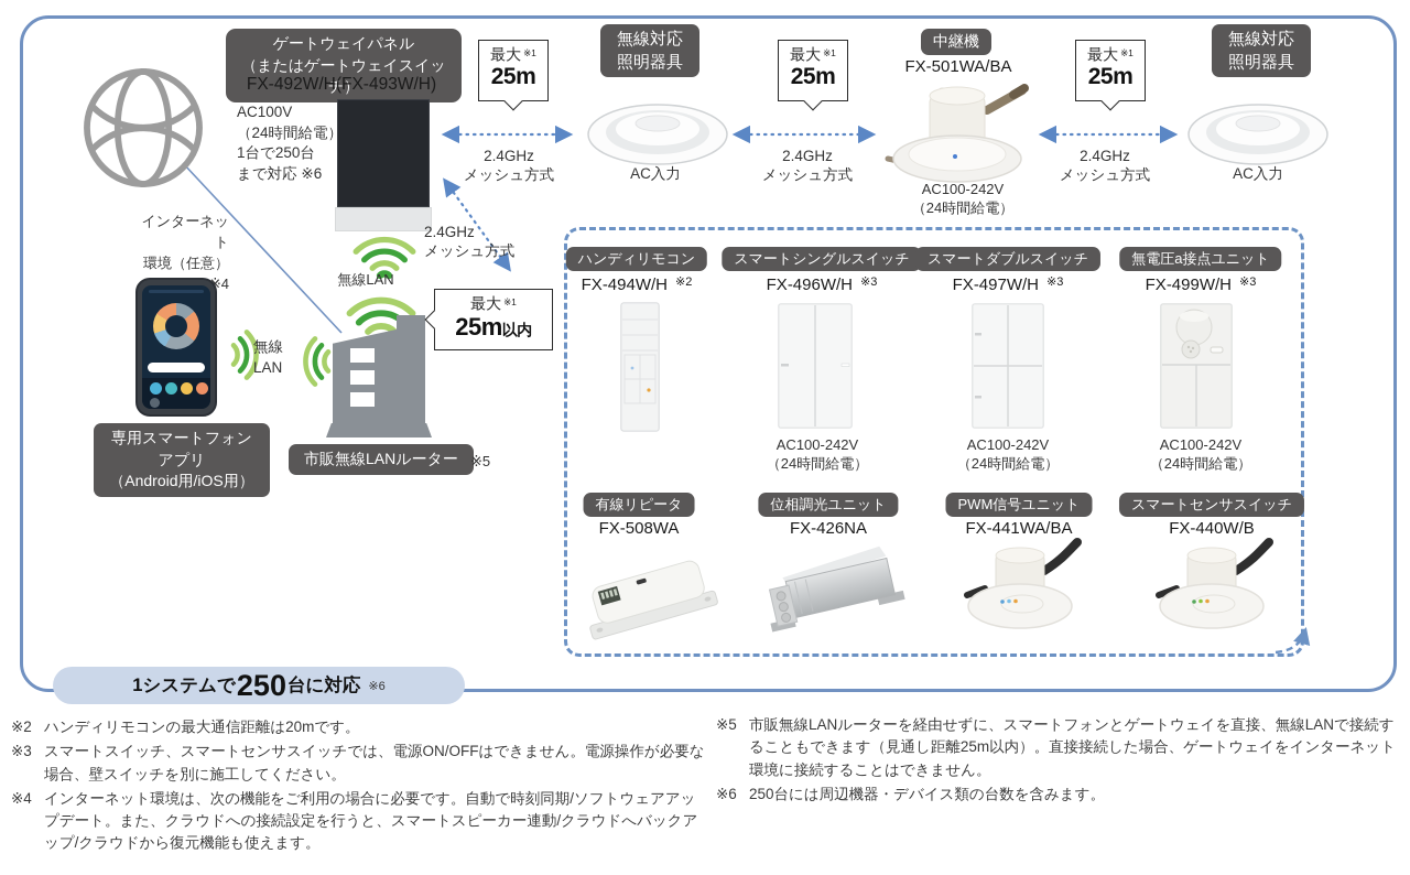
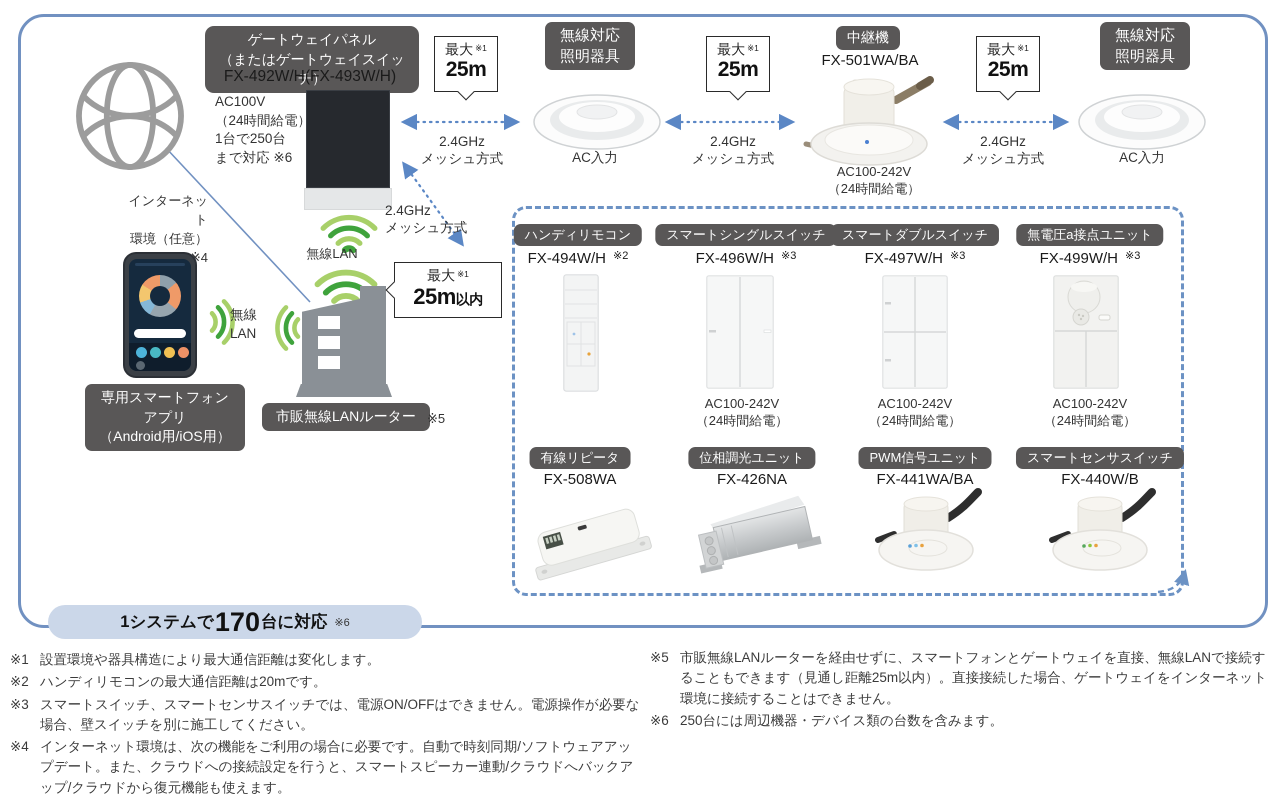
  インターネット
  環境（任意）
  ※4
  ゲートウェイパネル
  （またはゲートウェイスイッチ）
  FX-492W/H(FX-493W/H)
  AC100V
  （24時間給電）
  1台で250台
  まで対応 ※6
  無線LAN
  市販無線LANルーター
  ※5
  最大 ※1
  25m以内
  専用スマートフォンアプリ
  （Android用/iOS用）
  無線
  LAN
  2.4GHz
  メッシュ方式
  最大 ※1
  25m
  2.4GHz
  メッシュ方式
  無線対応
  照明器具
  AC入力
  最大 ※1
  25m
  2.4GHz
  メッシュ方式
  中継機
  FX-501WA/BA
  AC100-242V
  （24時間給電）
  最大 ※1
  25m
  2.4GHz
  メッシュ方式
  無線対応
  照明器具
  AC入力
  ハンディリモコン
  スマートシングルスイッチ
  スマートダブルスイッチ
  無電圧a接点ユニット
  FX-494W/H ※2
  FX-496W/H ※3
  FX-497W/H ※3
  FX-499W/H ※3
  AC100-242V
  （24時間給電）
  AC100-242V
  （24時間給電）
  AC100-242V
  （24時間給電）
  有線リピータ
  位相調光ユニット
  PWM信号ユニット
  スマートセンサスイッチ
  FX-508WA
  FX-426NA
  FX-441WA/BA
  FX-440W/B
  1システムで
- 250
+ 170
  台に対応
  ※6
+ ※1
+ 設置環境や器具構造により最大通信距離は変化します。
  ※2
  ハンディリモコンの最大通信距離は20mです。
  ※3
  スマートスイッチ、スマートセンサスイッチでは、電源ON/OFFはできません。電源操作が必要な場合、壁スイッチを別に施工してください。
  ※4
  インターネット環境は、次の機能をご利用の場合に必要です。自動で時刻同期/ソフトウェアアップデート。また、クラウドへの接続設定を行うと、スマートスピーカー連動/クラウドへバックアップ/クラウドから復元機能も使えます。
  ※5
  市販無線LANルーターを経由せずに、スマートフォンとゲートウェイを直接、無線LANで接続することもできます（見通し距離25m以内）。直接接続した場合、ゲートウェイをインターネット環境に接続することはできません。
  ※6
  250台には周辺機器・デバイス類の台数を含みます。
